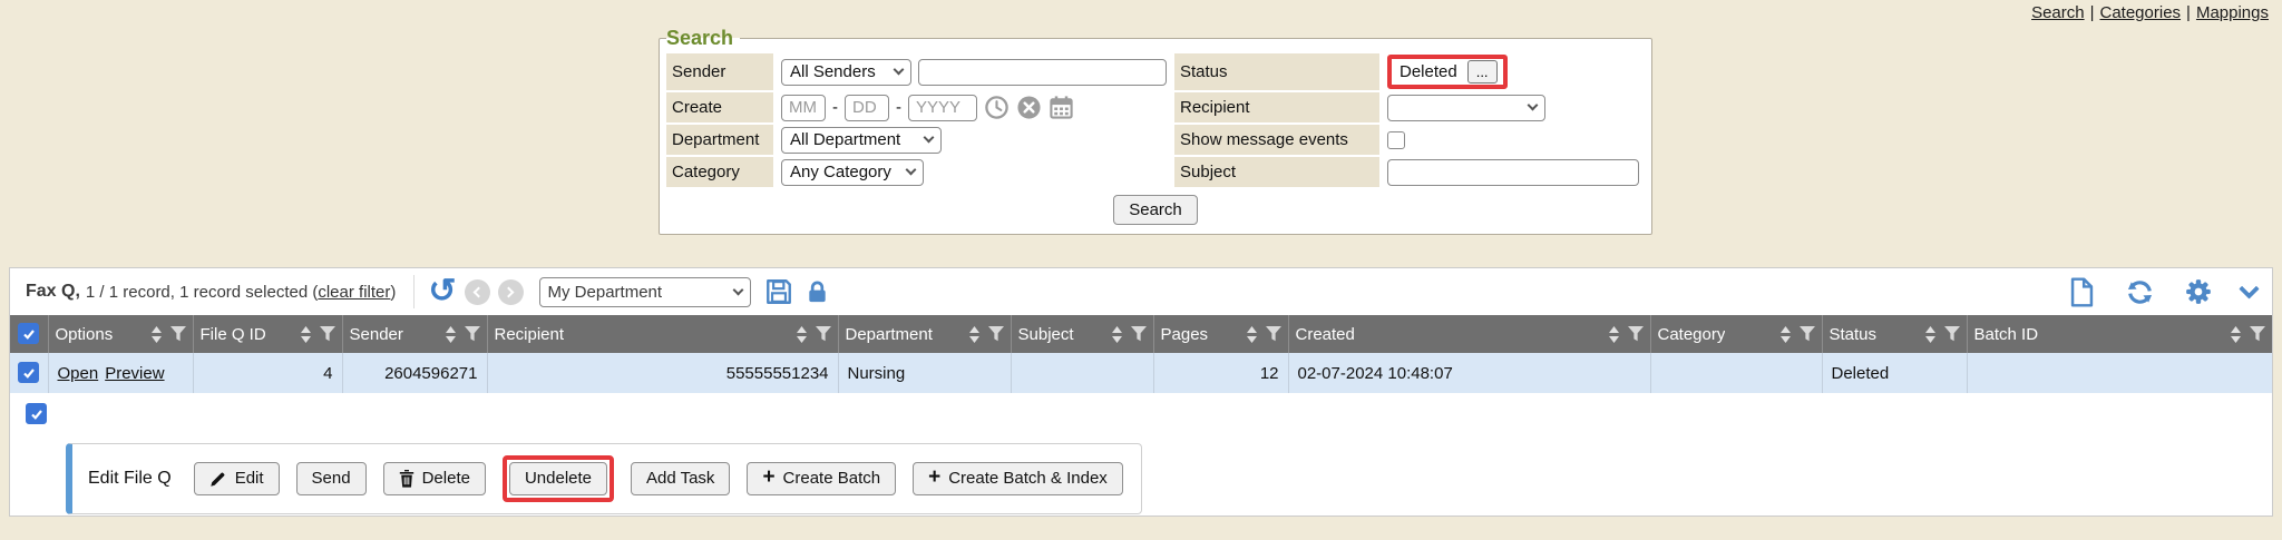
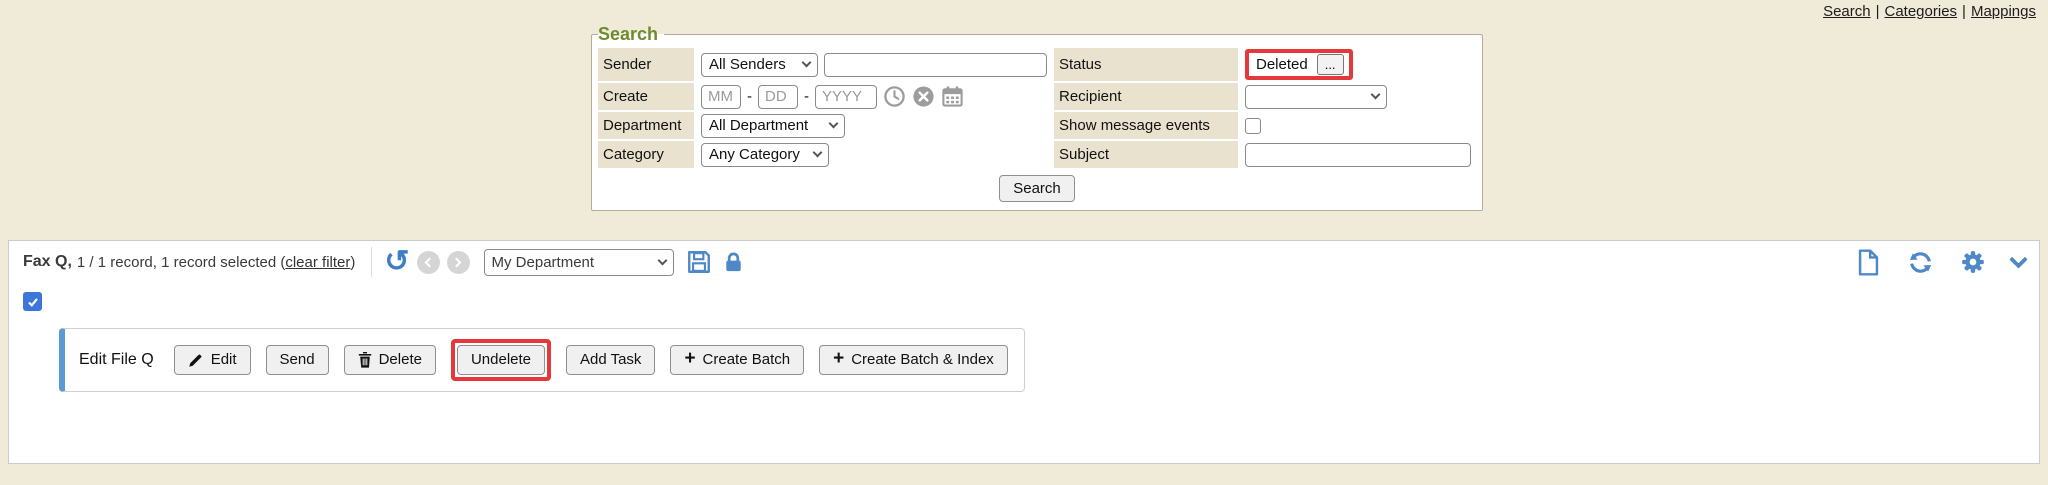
  Search | Categories | Mappings
  Search
  Sender
  All Senders
  Status
  Deleted
  ...
  Create
  MM
  -
  DD
  -
  YYYY
  Recipient
  Department
  All Department
  Show message events
  Category
  Any Category
  Subject
  Search
  Fax Q,
  1 / 1 record, 1 record selected (
  clear filter
  )
  ↺
  My Department
- 	Options	File Q ID	Sender	Recipient	Department	Subject	Pages	Created	Category	Status	Batch ID
- 	Open Preview	4	2604596271	55555551234	Nursing		12	02-07-2024 10:48:07		Deleted
  Edit File Q
  Edit
  Send
  Delete
  Undelete
  Add Task
  +
  Create Batch
  +
  Create Batch & Index
